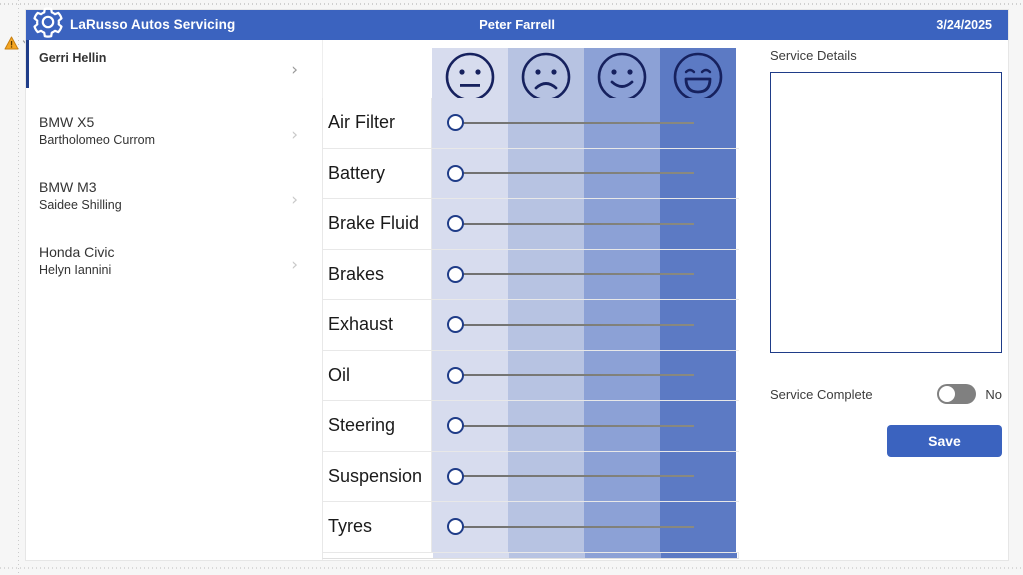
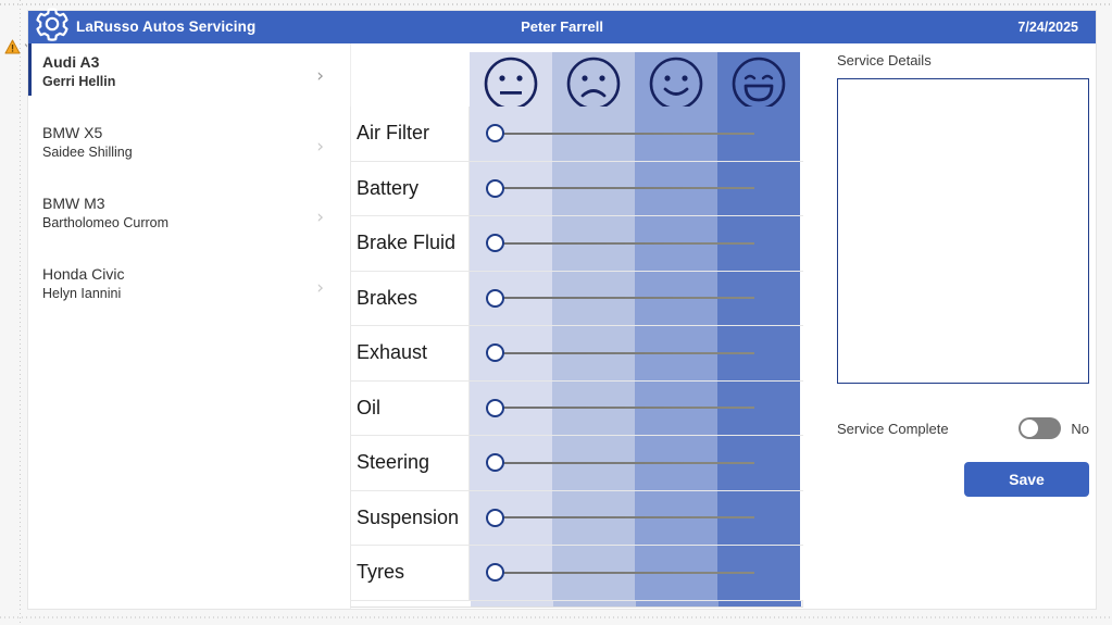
  Peter Farrell
  LaRusso Autos Servicing
- 3/24/2025
+ 7/24/2025
+ Audi A3
  Gerri Hellin
  ›
  BMW X5
- Bartholomeo Currom
+ Saidee Shilling
  ›
  BMW M3
- Saidee Shilling
+ Bartholomeo Currom
  ›
  Honda Civic
  Helyn Iannini
  ›
  Air Filter
  Battery
  Brake Fluid
  Brakes
  Exhaust
  Oil
  Steering
  Suspension
  Tyres
  Service Details
  Service Complete
  No
  Save
